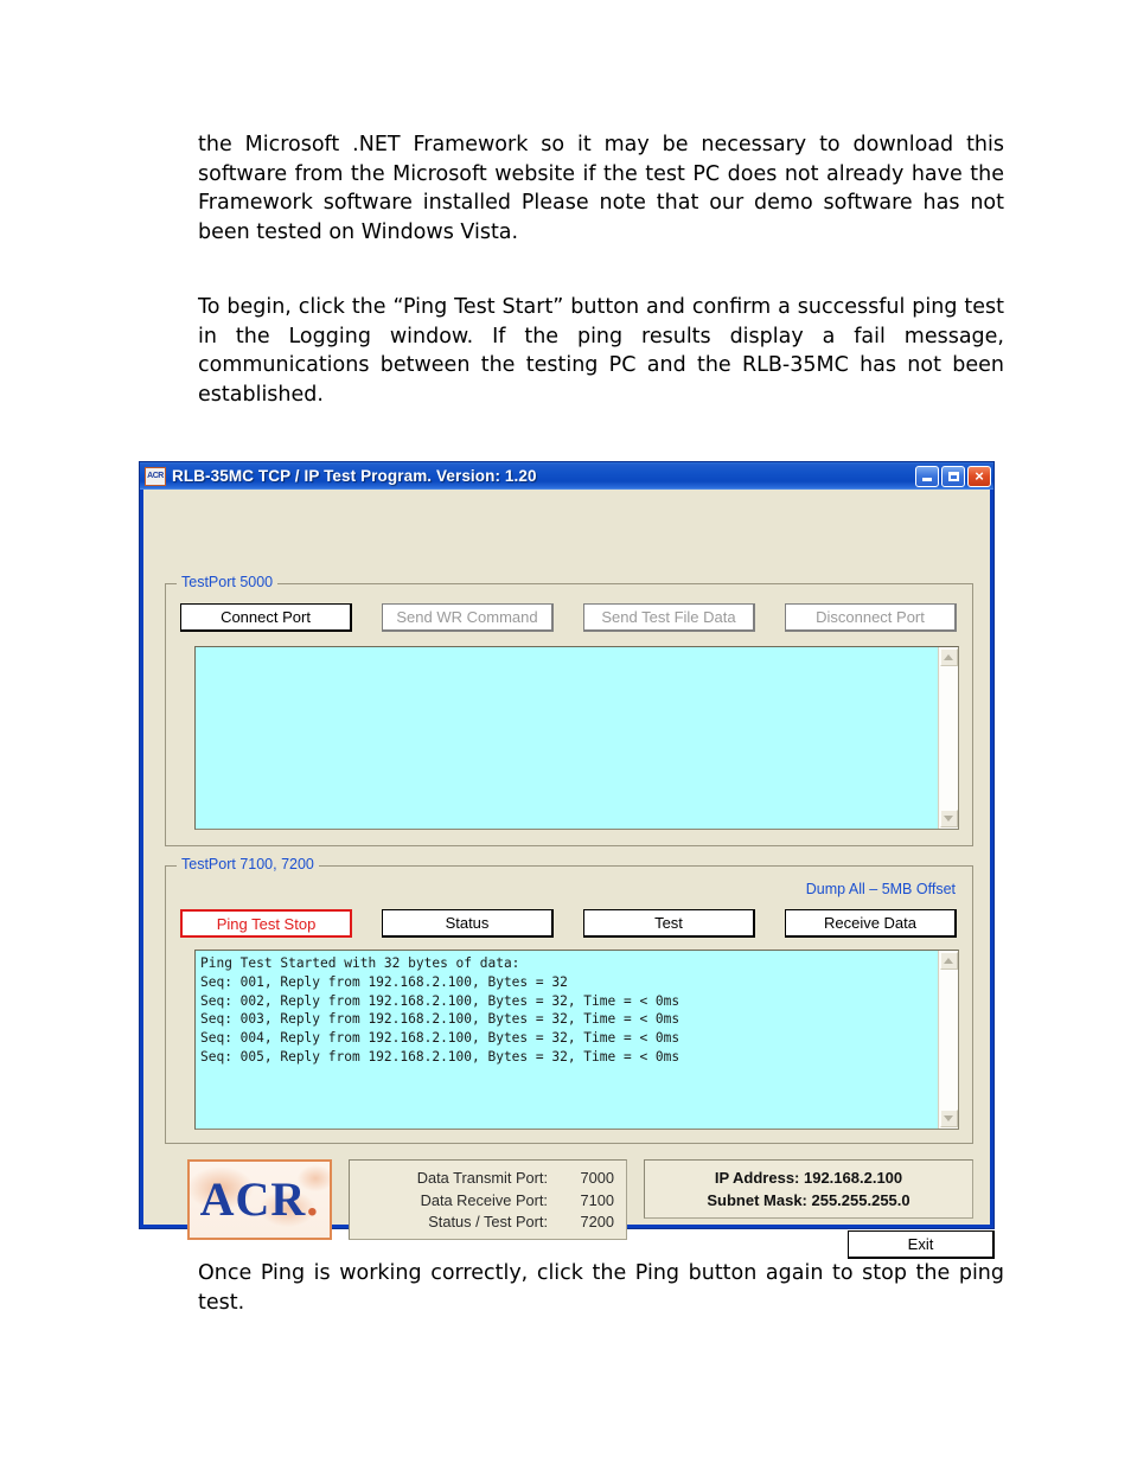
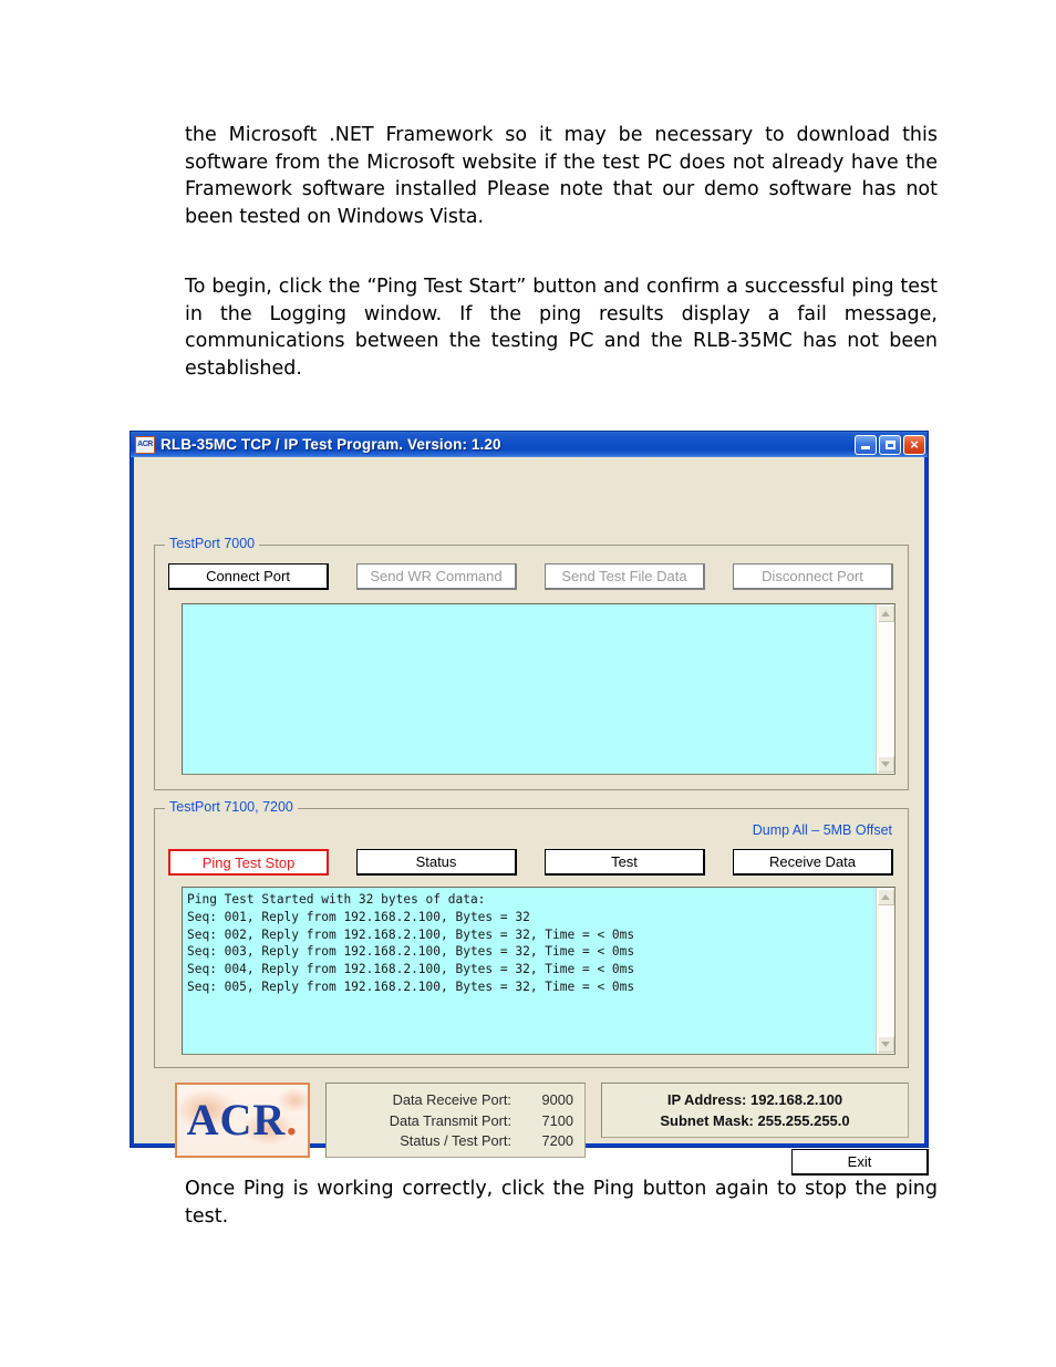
  the Microsoft .NET Framework so it may be necessary to download this software from the Microsoft website if the test PC does not already have the Framework software installed Please note that our demo software has not been tested on Windows Vista.
  To begin, click the “Ping Test Start” button and confirm a successful ping test in the Logging window. If the ping results display a fail message, communications between the testing PC and the RLB-35MC has not been established.
  Once Ping is working correctly, click the Ping button again to stop the ping test.
  RLB-35MC TCP / IP Test Program. Version: 1.20
  ×
- TestPort 5000
+ TestPort 7000
  Connect Port
  Send WR Command
  Send Test File Data
  Disconnect Port
  TestPort 7100, 7200
  Dump All – 5MB Offset
  Ping Test Stop
  Status
  Test
  Receive Data
  Ping Test Started with 32 bytes of data:
  Seq: 001, Reply from 192.168.2.100, Bytes = 32
  Seq: 002, Reply from 192.168.2.100, Bytes = 32, Time = < 0ms
  Seq: 003, Reply from 192.168.2.100, Bytes = 32, Time = < 0ms
  Seq: 004, Reply from 192.168.2.100, Bytes = 32, Time = < 0ms
  Seq: 005, Reply from 192.168.2.100, Bytes = 32, Time = < 0ms
  ACR.
- Data Transmit Port:
+ Data Receive Port:
- 7000
+ 9000
- Data Receive Port:
+ Data Transmit Port:
  7100
  Status / Test Port:
  7200
  IP Address: 192.168.2.100
  Subnet Mask: 255.255.255.0
  Exit
